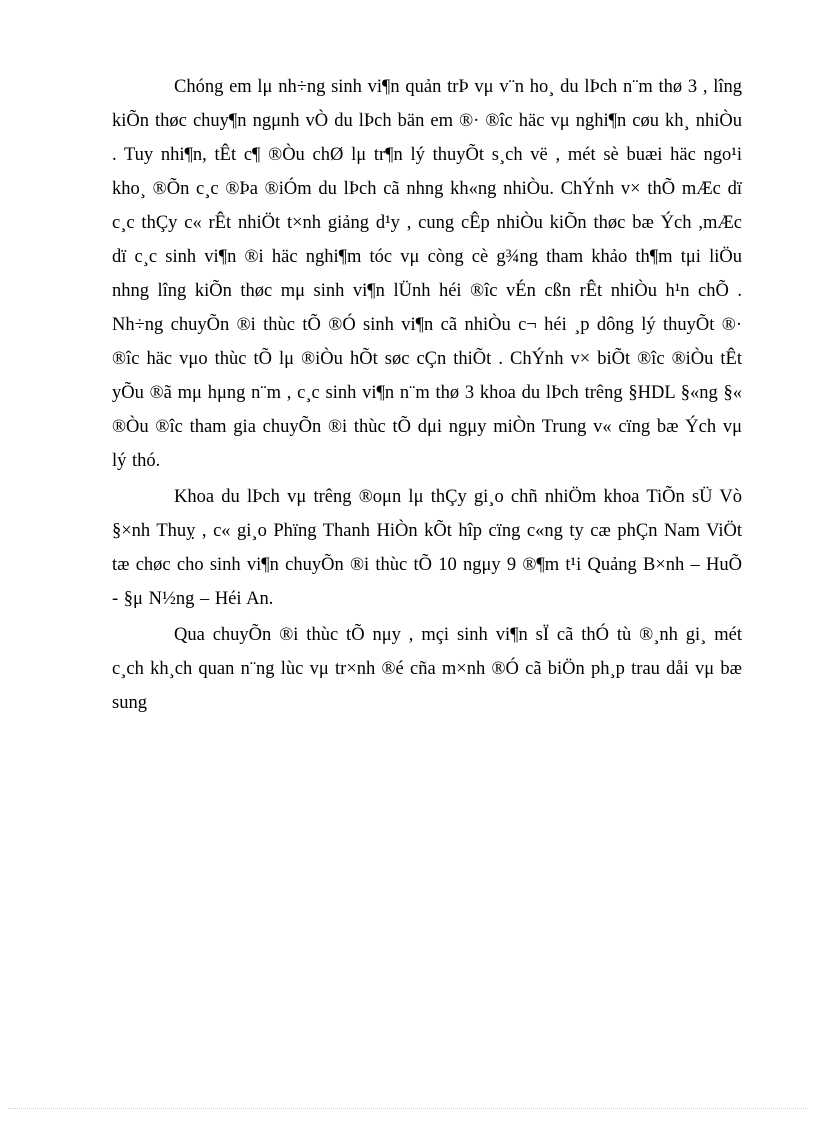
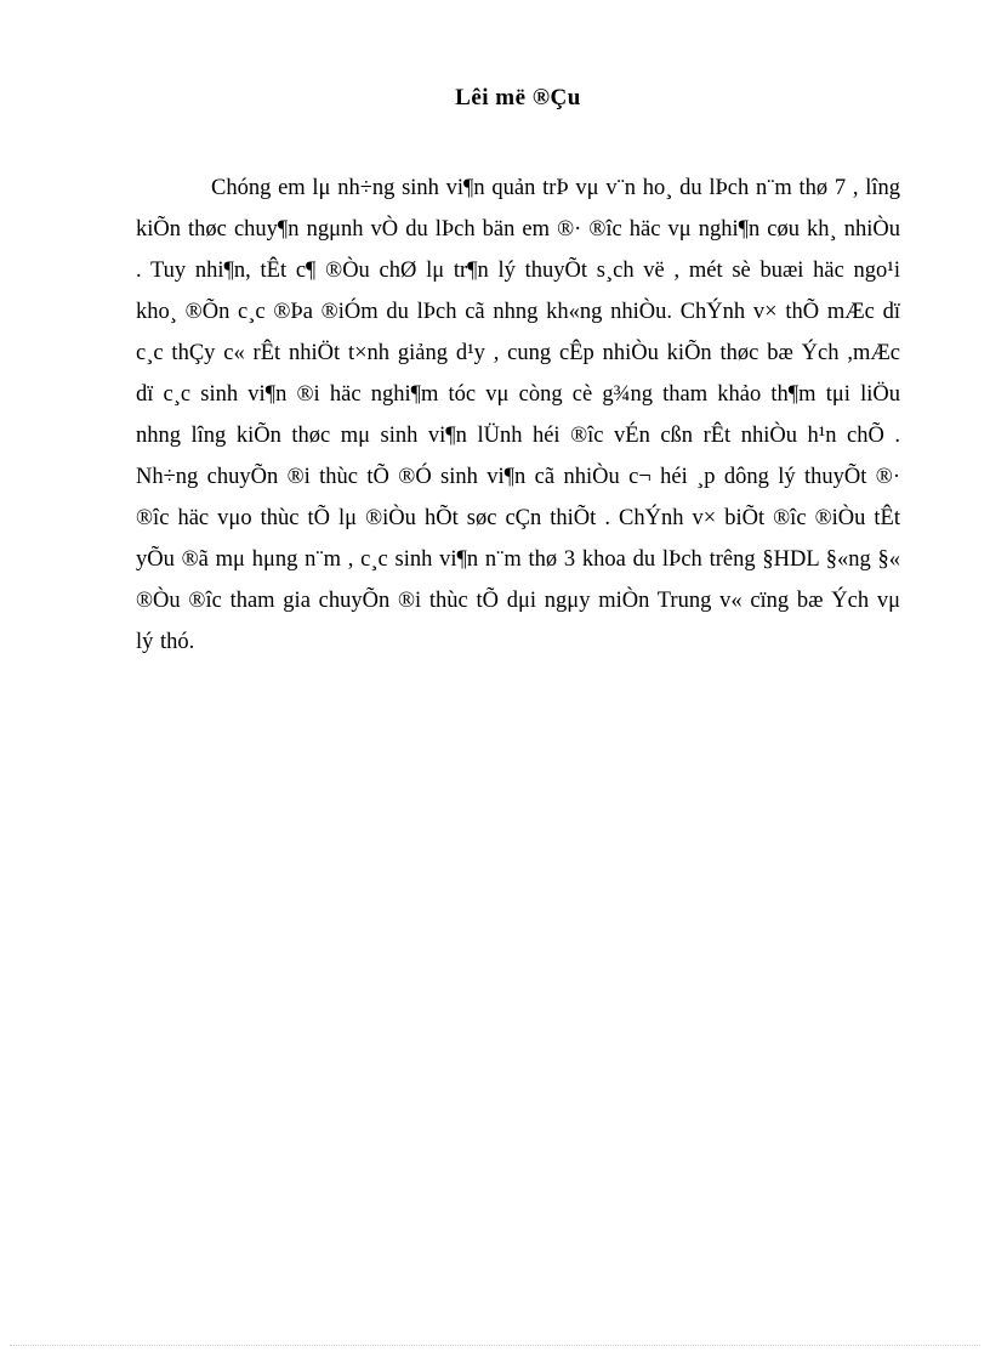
+ Lêi më ®Çu
- Chóng em lμ nh÷ng sinh vi¶n quản trÞ vμ v¨n ho¸ du lÞch n¨m thø 3 , lîng kiÕn thøc chuy¶n ngμnh vÒ du lÞch bän em ®· ®îc häc vμ nghi¶n cøu kh¸ nhiÒu . Tuy nhi¶n, tÊt c¶ ®Òu chØ lμ tr¶n lý thuyÕt s¸ch vë , mét sè buæi häc ngo¹i kho¸ ®Õn c¸c ®Þa ®iÓm du lÞch cã nhng kh«ng nhiÒu. ChÝnh v× thÕ mÆc dï c¸c thÇy c« rÊt nhiÖt t×nh giảng d¹y , cung cÊp nhiÒu kiÕn thøc bæ Ých ,mÆc dï c¸c sinh vi¶n ®i häc nghi¶m tóc vμ còng cè g¾ng tham khảo th¶m tμi liÖu nhng lîng kiÕn thøc mμ sinh vi¶n lÜnh héi ®îc vÉn cßn rÊt nhiÒu h¹n chÕ . Nh÷ng chuyÕn ®i thùc tÕ ®Ó sinh vi¶n cã nhiÒu c¬ héi ¸p dông lý thuyÕt ®· ®îc häc vμo thùc tÕ lμ ®iÒu hÕt søc cÇn thiÕt . ChÝnh v× biÕt ®îc ®iÒu tÊt yÕu ®ã mμ hμng n¨m , c¸c sinh vi¶n n¨m thø 3 khoa du lÞch trêng §HDL §«ng §« ®Òu ®îc tham gia chuyÕn ®i thùc tÕ dμi ngμy miÒn Trung v« cïng bæ Ých vμ lý thó.
+ Chóng em lμ nh÷ng sinh vi¶n quản trÞ vμ v¨n ho¸ du lÞch n¨m thø 7 , lîng kiÕn thøc chuy¶n ngμnh vÒ du lÞch bän em ®· ®îc häc vμ nghi¶n cøu kh¸ nhiÒu . Tuy nhi¶n, tÊt c¶ ®Òu chØ lμ tr¶n lý thuyÕt s¸ch vë , mét sè buæi häc ngo¹i kho¸ ®Õn c¸c ®Þa ®iÓm du lÞch cã nhng kh«ng nhiÒu. ChÝnh v× thÕ mÆc dï c¸c thÇy c« rÊt nhiÖt t×nh giảng d¹y , cung cÊp nhiÒu kiÕn thøc bæ Ých ,mÆc dï c¸c sinh vi¶n ®i häc nghi¶m tóc vμ còng cè g¾ng tham khảo th¶m tμi liÖu nhng lîng kiÕn thøc mμ sinh vi¶n lÜnh héi ®îc vÉn cßn rÊt nhiÒu h¹n chÕ . Nh÷ng chuyÕn ®i thùc tÕ ®Ó sinh vi¶n cã nhiÒu c¬ héi ¸p dông lý thuyÕt ®· ®îc häc vμo thùc tÕ lμ ®iÒu hÕt søc cÇn thiÕt . ChÝnh v× biÕt ®îc ®iÒu tÊt yÕu ®ã mμ hμng n¨m , c¸c sinh vi¶n n¨m thø 3 khoa du lÞch trêng §HDL §«ng §« ®Òu ®îc tham gia chuyÕn ®i thùc tÕ dμi ngμy miÒn Trung v« cïng bæ Ých vμ lý thó.
- Khoa du lÞch vμ trêng ®oμn lμ thÇy gi¸o chñ nhiÖm khoa TiÕn sÜ Vò §×nh Thuỵ , c« gi¸o Phïng Thanh HiÒn kÕt hîp cïng c«ng ty cæ phÇn Nam ViÖt tæ chøc cho sinh vi¶n chuyÕn ®i thùc tÕ 10 ngμy 9 ®¶m t¹i Quảng B×nh – HuÕ - §μ N½ng – Héi An.
- Qua chuyÕn ®i thùc tÕ nμy , mçi sinh vi¶n sÏ cã thÓ tù ®¸nh gi¸ mét c¸ch kh¸ch quan n¨ng lùc vμ tr×nh ®é cña m×nh ®Ó cã biÖn ph¸p trau dåi vμ bæ sung
